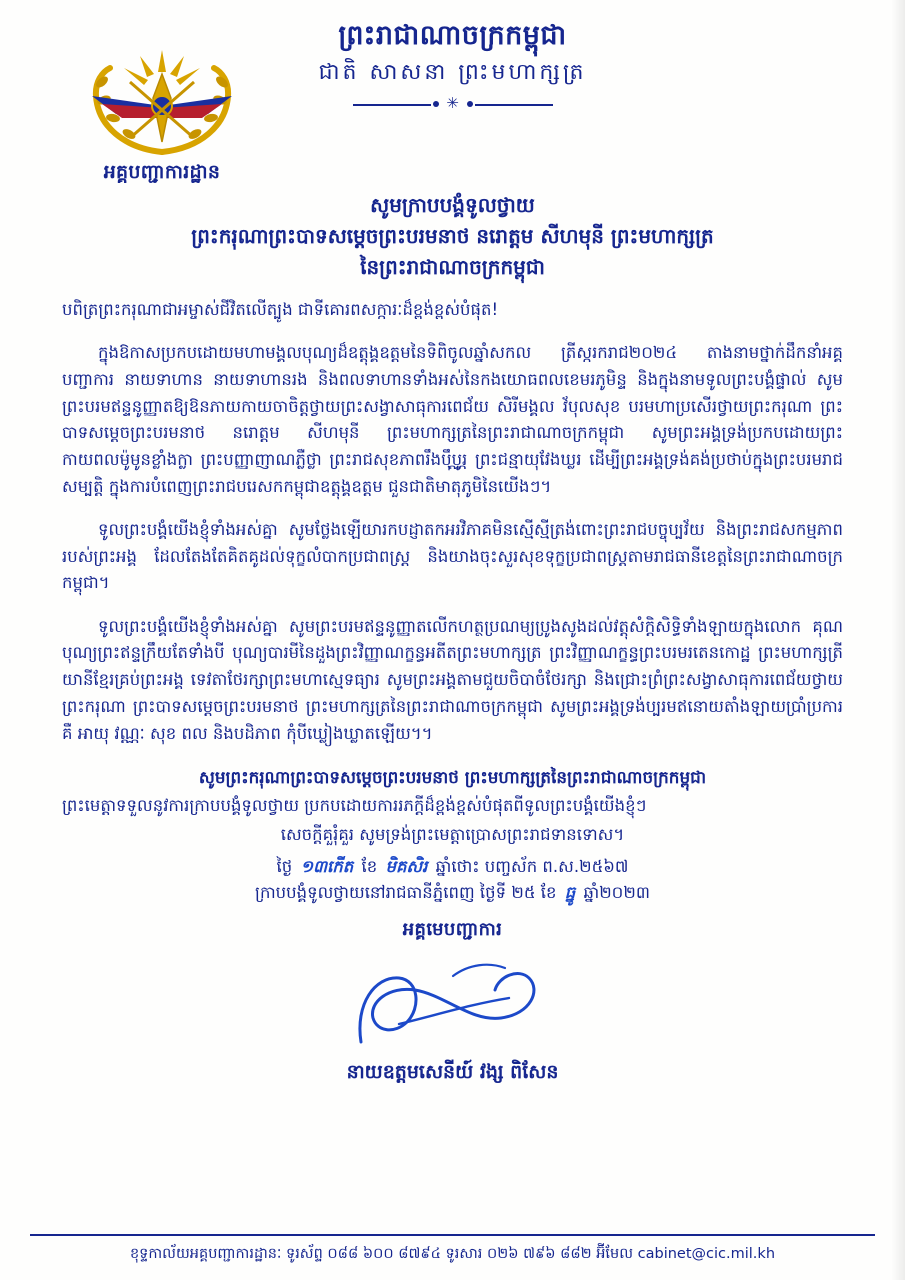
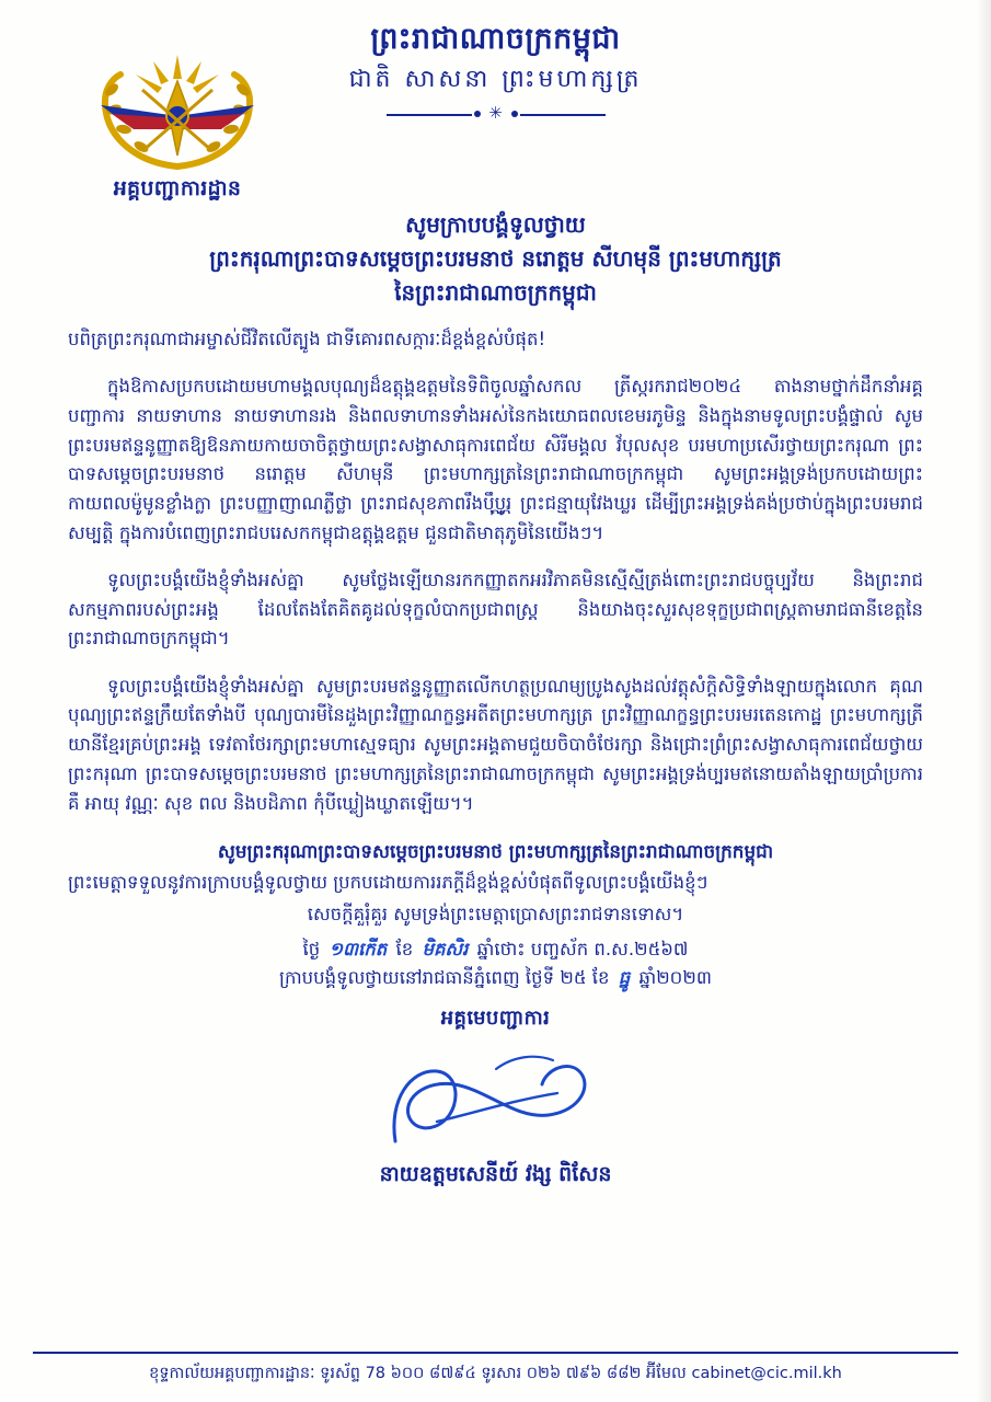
  ព្រះរាជាណាចក្រកម្ពុជា
  ជាតិ សាសនា ព្រះមហាក្សត្រ
  ✳
  អគ្គបញ្ជាការដ្ឋាន
  សូមក្រាបបង្គំទូលថ្វាយ
  ព្រះករុណាព្រះបាទសម្តេចព្រះបរមនាថ នរោត្តម សីហមុនី ព្រះមហាក្សត្រ
  នៃព្រះរាជាណាចក្រកម្ពុជា
  បពិត្រព្រះករុណាជាអម្ចាស់ជីវិតលើត្បូង ជាទីគោរពសក្ការៈដ៏ខ្ពង់ខ្ពស់បំផុត!
  ក្នុងឱកាសប្រកបដោយមហាមង្គលបុណ្យដ៏ឧត្តុង្គឧត្តមនៃទិពិចូលឆ្នាំសកល ត្រីស្ករករាជ២០២៤ តាងនាមថ្នាក់ដឹកនាំអគ្គបញ្ជាការ នាយទាហាន នាយទាហានរង និងពលទាហានទាំងអស់នៃកងយោធពលខេមរភូមិន្ទ និងក្នុងនាមទូលព្រះបង្គំផ្ទាល់ សូមព្រះបរមឥន្ទនូញ្ញាតឱ្យឱនភាយកាយចាចិត្តថ្វាយព្រះសង្វាសាធុការពេជ័យ សិរីមង្គល វ័បុលសុខ បរមហាប្រសើរថ្វាយព្រះករុណា ព្រះបាទសម្តេចព្រះបរមនាថ នរោត្តម សីហមុនី ព្រះមហាក្សត្រនៃព្រះរាជាណាចក្រកម្ពុជា សូមព្រះអង្គទ្រង់ប្រកបដោយព្រះកាយពលម៉ូមូនខ្លាំងក្លា ព្រះបញ្ញាញាណភ្លឺថ្លា ព្រះរាជសុខភាពរឹងប៉ឹបូរ្ណ ព្រះជន្មាយុវែងឃ្លរ ដើម្បីព្រះអង្គទ្រង់គង់ប្រថាប់ក្នុងព្រះបរមរាជសម្បត្តិ ក្នុងការបំពេញព្រះរាជបរេសកកម្ពុជាឧត្តុង្គឧត្តម ជួនជាតិមាតុភូមិនៃយើងៗ។
- ទូលព្រះបង្គំយើងខ្ញុំទាំងអស់គ្នា សូមថ្លែងឡើយារកបដ្ញាតកអរវិភាគមិនស្មើស្មីត្រង់ពោះព្រះរាជបច្ចុប្បវ័យ និងព្រះរាជសកម្មភាពរបស់ព្រះអង្គ ដែលតែងតែគិតគូដល់ទុក្ខលំបាកប្រជាពស្ត្រ និងយាងចុះសួរសុខទុក្ខប្រជាពស្ត្រតាមរាជធានីខេត្តនៃព្រះរាជាណាចក្រកម្ពុជា។
+ ទូលព្រះបង្គំយើងខ្ញុំទាំងអស់គ្នា សូមថ្លែងឡើយានរកកញ្ញាតកអរវិភាគមិនស្មើស្មីត្រង់ពោះព្រះរាជបច្ចុប្បវ័យ និងព្រះរាជសកម្មភាពរបស់ព្រះអង្គ ដែលតែងតែគិតគូដល់ទុក្ខលំបាកប្រជាពស្ត្រ និងយាងចុះសួរសុខទុក្ខប្រជាពស្ត្រតាមរាជធានីខេត្តនៃព្រះរាជាណាចក្រកម្ពុជា។
  ទូលព្រះបង្គំយើងខ្ញុំទាំងអស់គ្នា សូមព្រះបរមឥន្ទនូញ្ញាតលើកហត្ថប្រណម្យប្រូងសូងដល់វត្តុសំក្តិសិទ្ធិទាំងឡាយក្នុងលោក គុណបុណ្យព្រះឥន្ទក្រឹយតែទាំងបី បុណ្យបារមីនៃដួងព្រះវិញ្ញាណក្ខន្ធអតីតព្រះមហាក្សត្រ ព្រះវិញ្ញាណក្ខន្ធព្រះបរមរតេនកោដ្ឋ ព្រះមហាក្សត្រីយានីខ្មែរគ្រប់ព្រះអង្គ ទេវតាថែរក្សាព្រះមហាស្មេទធ្យារ សូមព្រះអង្គតាមជួយចិបាចំថែរក្សា និងជ្រោះព្រំព្រះសង្វាសាធុការពេជ័យថ្វាយព្រះករុណា ព្រះបាទសម្តេចព្រះបរមនាថ ព្រះមហាក្សត្រនៃព្រះរាជាណាចក្រកម្ពុជា សូមព្រះអង្គទ្រង់ប្បរមឥនោយតាំងឡាយប្រាំប្រការ គឺ អាយុ វណ្ណៈ សុខ ពល និងបដិភាព កុំបីឃ្លៀងឃ្លាតឡើយ។។
  សូមព្រះករុណាព្រះបាទសម្តេចព្រះបរមនាថ ព្រះមហាក្សត្រនៃព្រះរាជាណាចក្រកម្ពុជា
  ព្រះមេត្តាទទួលនូវការក្រាបបង្គំទូលថ្វាយ ប្រកបដោយការរភក្តីដ៏ខ្ពង់ខ្ពស់បំផុតពីទូលព្រះបង្គំយើងខ្ញុំៗ
  សេចក្តីគួរុំគួរ សូមទ្រង់ព្រះមេត្តាប្រោសព្រះរាជទានទោស។
  ថ្ងៃ ១៣កើត ខែ មិគសិរ ឆ្នាំថោះ បញ្ចស័ក ព.ស.២៥៦៧
  ក្រាបបង្គំទូលថ្វាយនៅរាជធានីភ្នំពេញ ថ្ងៃទី ២៥ ខែ ធ្នូ ឆ្នាំ២០២៣
  អគ្គមេបញ្ជាការ
  នាយឧត្តមសេនីយ៍ វង្ស ពិសែន
- ខុទ្ទកាល័យអគ្គបញ្ជាការដ្ឋានៈ ទូរស័ព្ទ ០៨៨ ៦០០ ៨៧៩៤ ទូរសារ ០២៦ ៧៩៦ ៨៨២ អ៊ីមែល cabinet@cic.mil.kh
+ ខុទ្ទកាល័យអគ្គបញ្ជាការដ្ឋានៈ ទូរស័ព្ទ 78 ៦០០ ៨៧៩៤ ទូរសារ ០២៦ ៧៩៦ ៨៨២ អ៊ីមែល cabinet@cic.mil.kh
